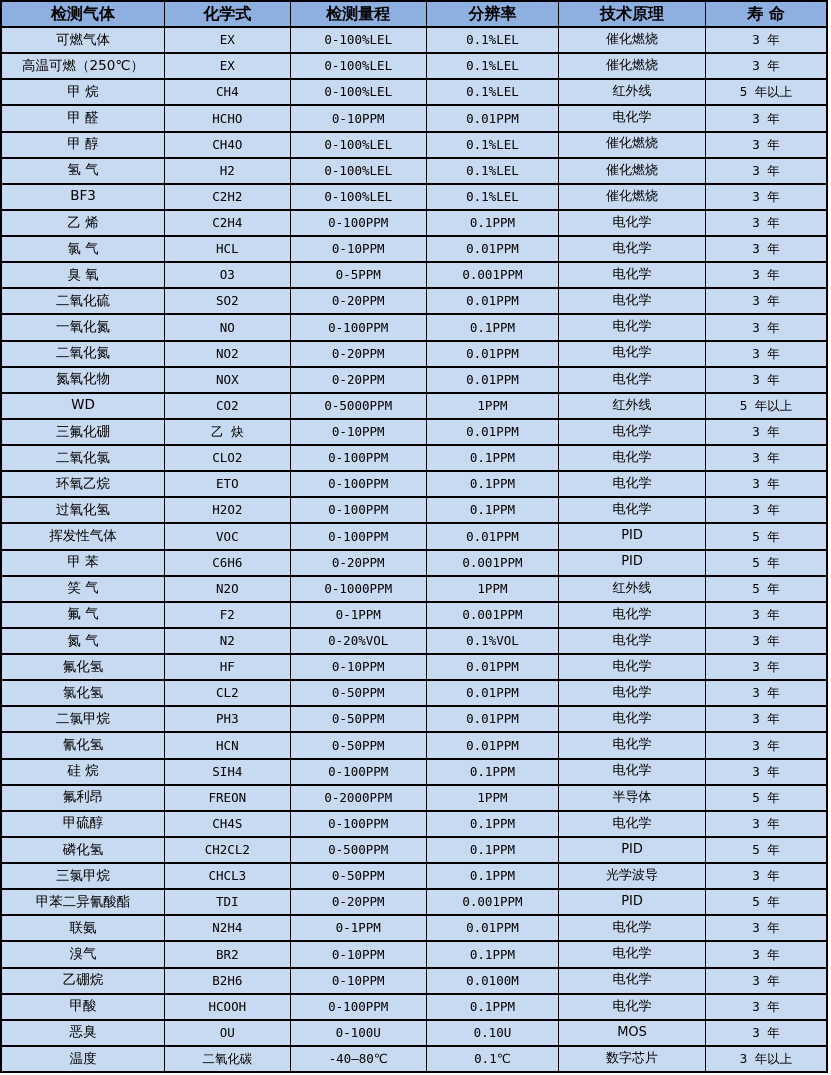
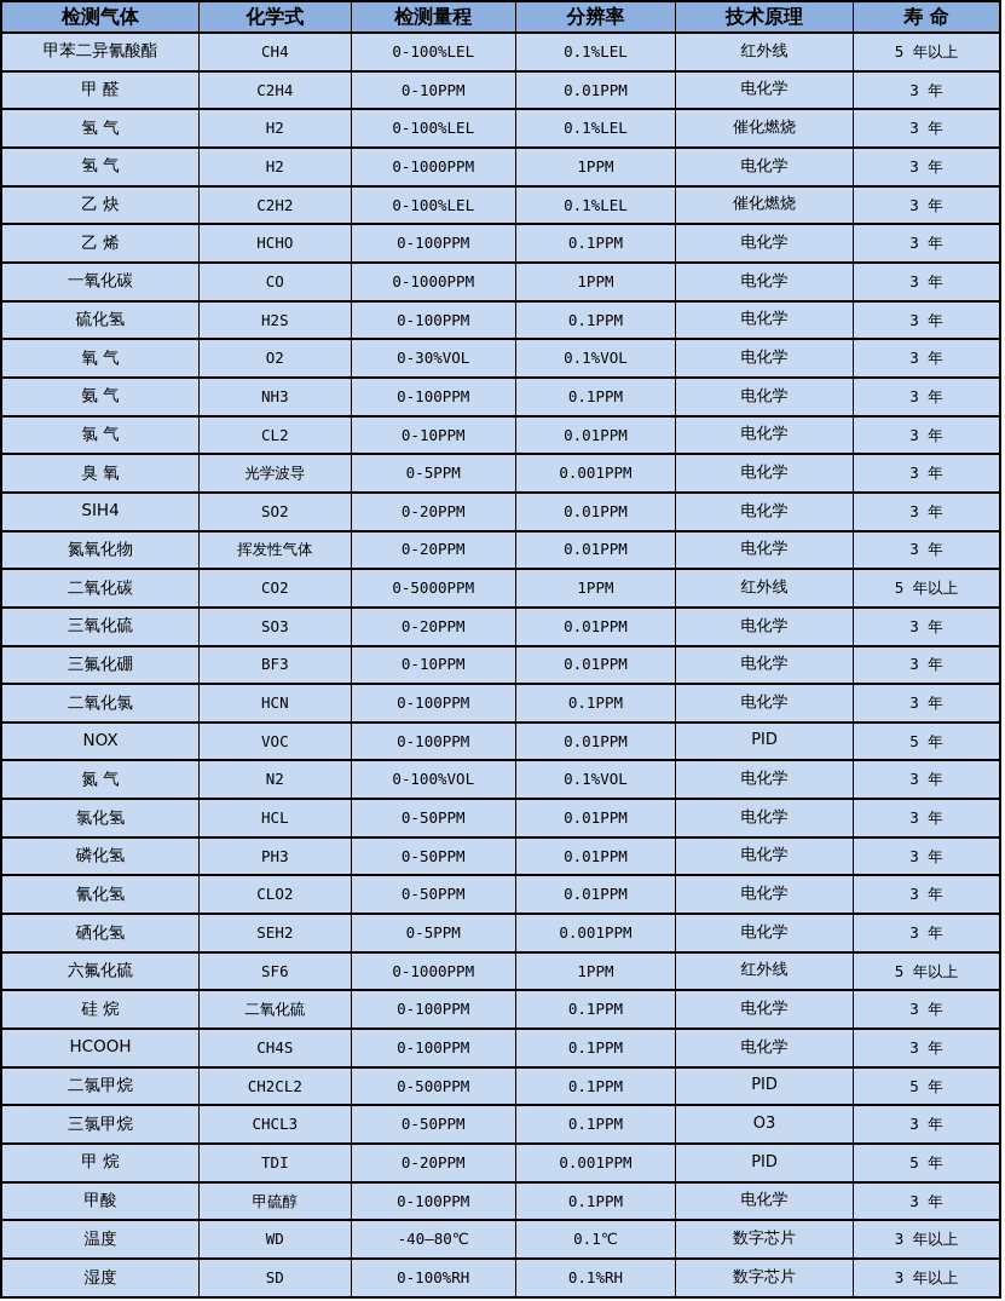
  检测气体	化学式	检测量程	分辨率	技术原理	寿 命
- 可燃气体	EX	0-100%LEL	0.1%LEL	催化燃烧	3 年
- 高温可燃（250℃）	EX	0-100%LEL	0.1%LEL	催化燃烧	3 年
- 甲 烷	CH4	0-100%LEL	0.1%LEL	红外线	5 年以上
+ 甲苯二异氰酸酯	CH4	0-100%LEL	0.1%LEL	红外线	5 年以上
- 甲 醛	HCHO	0-10PPM	0.01PPM	电化学	3 年
+ 甲 醛	C2H4	0-10PPM	0.01PPM	电化学	3 年
- 甲 醇	CH4O	0-100%LEL	0.1%LEL	催化燃烧	3 年
  氢 气	H2	0-100%LEL	0.1%LEL	催化燃烧	3 年
+ 氢 气	H2	0-1000PPM	1PPM	电化学	3 年
- BF3	C2H2	0-100%LEL	0.1%LEL	催化燃烧	3 年
+ 乙 炔	C2H2	0-100%LEL	0.1%LEL	催化燃烧	3 年
- 乙 烯	C2H4	0-100PPM	0.1PPM	电化学	3 年
+ 乙 烯	HCHO	0-100PPM	0.1PPM	电化学	3 年
+ 一氧化碳	CO	0-1000PPM	1PPM	电化学	3 年
+ 硫化氢	H2S	0-100PPM	0.1PPM	电化学	3 年
+ 氧 气	O2	0-30%VOL	0.1%VOL	电化学	3 年
+ 氨 气	NH3	0-100PPM	0.1PPM	电化学	3 年
- 氯 气	HCL	0-10PPM	0.01PPM	电化学	3 年
+ 氯 气	CL2	0-10PPM	0.01PPM	电化学	3 年
- 臭 氧	O3	0-5PPM	0.001PPM	电化学	3 年
+ 臭 氧	光学波导	0-5PPM	0.001PPM	电化学	3 年
- 二氧化硫	SO2	0-20PPM	0.01PPM	电化学	3 年
+ SIH4	SO2	0-20PPM	0.01PPM	电化学	3 年
- 一氧化氮	NO	0-100PPM	0.1PPM	电化学	3 年
- 二氧化氮	NO2	0-20PPM	0.01PPM	电化学	3 年
- 氮氧化物	NOX	0-20PPM	0.01PPM	电化学	3 年
+ 氮氧化物	挥发性气体	0-20PPM	0.01PPM	电化学	3 年
- WD	CO2	0-5000PPM	1PPM	红外线	5 年以上
+ 二氧化碳	CO2	0-5000PPM	1PPM	红外线	5 年以上
+ 三氧化硫	SO3	0-20PPM	0.01PPM	电化学	3 年
- 三氟化硼	乙 炔	0-10PPM	0.01PPM	电化学	3 年
+ 三氟化硼	BF3	0-10PPM	0.01PPM	电化学	3 年
- 二氧化氯	CLO2	0-100PPM	0.1PPM	电化学	3 年
+ 二氧化氯	HCN	0-100PPM	0.1PPM	电化学	3 年
- 环氧乙烷	ETO	0-100PPM	0.1PPM	电化学	3 年
- 过氧化氢	H2O2	0-100PPM	0.1PPM	电化学	3 年
- 挥发性气体	VOC	0-100PPM	0.01PPM	PID	5 年
+ NOX	VOC	0-100PPM	0.01PPM	PID	5 年
- 甲 苯	C6H6	0-20PPM	0.001PPM	PID	5 年
- 笑 气	N2O	0-1000PPM	1PPM	红外线	5 年
- 氟 气	F2	0-1PPM	0.001PPM	电化学	3 年
- 氮 气	N2	0-20%VOL	0.1%VOL	电化学	3 年
+ 氮 气	N2	0-100%VOL	0.1%VOL	电化学	3 年
- 氟化氢	HF	0-10PPM	0.01PPM	电化学	3 年
- 氯化氢	CL2	0-50PPM	0.01PPM	电化学	3 年
+ 氯化氢	HCL	0-50PPM	0.01PPM	电化学	3 年
- 二氯甲烷	PH3	0-50PPM	0.01PPM	电化学	3 年
+ 磷化氢	PH3	0-50PPM	0.01PPM	电化学	3 年
- 氰化氢	HCN	0-50PPM	0.01PPM	电化学	3 年
+ 氰化氢	CLO2	0-50PPM	0.01PPM	电化学	3 年
+ 硒化氢	SEH2	0-5PPM	0.001PPM	电化学	3 年
+ 六氟化硫	SF6	0-1000PPM	1PPM	红外线	5 年以上
- 硅 烷	SIH4	0-100PPM	0.1PPM	电化学	3 年
+ 硅 烷	二氧化硫	0-100PPM	0.1PPM	电化学	3 年
- 氟利昂	FREON	0-2000PPM	1PPM	半导体	5 年
- 甲硫醇	CH4S	0-100PPM	0.1PPM	电化学	3 年
+ HCOOH	CH4S	0-100PPM	0.1PPM	电化学	3 年
- 磷化氢	CH2CL2	0-500PPM	0.1PPM	PID	5 年
+ 二氯甲烷	CH2CL2	0-500PPM	0.1PPM	PID	5 年
- 三氯甲烷	CHCL3	0-50PPM	0.1PPM	光学波导	3 年
+ 三氯甲烷	CHCL3	0-50PPM	0.1PPM	O3	3 年
- 甲苯二异氰酸酯	TDI	0-20PPM	0.001PPM	PID	5 年
+ 甲 烷	TDI	0-20PPM	0.001PPM	PID	5 年
- 联氨	N2H4	0-1PPM	0.01PPM	电化学	3 年
- 溴气	BR2	0-10PPM	0.1PPM	电化学	3 年
- 乙硼烷	B2H6	0-10PPM	0.0100M	电化学	3 年
- 甲酸	HCOOH	0-100PPM	0.1PPM	电化学	3 年
+ 甲酸	甲硫醇	0-100PPM	0.1PPM	电化学	3 年
- 恶臭	OU	0-100U	0.10U	MOS	3 年
- 温度	二氧化碳	-40—80℃	0.1℃	数字芯片	3 年以上
+ 温度	WD	-40—80℃	0.1℃	数字芯片	3 年以上
+ 湿度	SD	0-100%RH	0.1%RH	数字芯片	3 年以上
